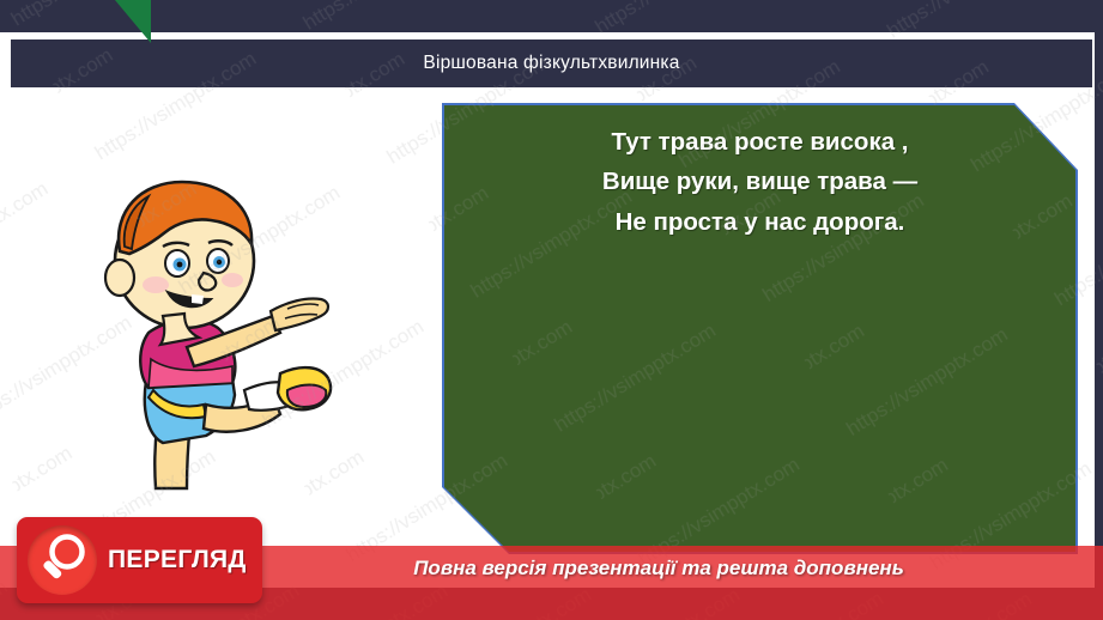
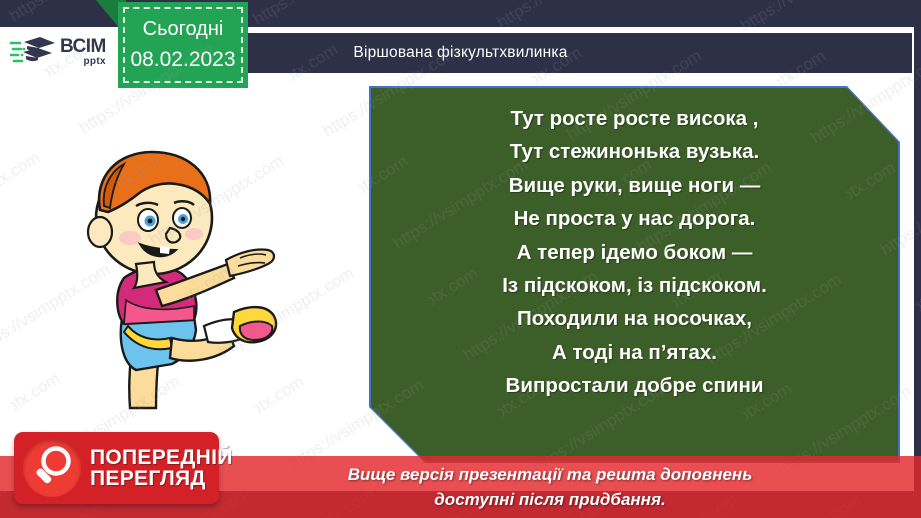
  Віршована фізкультхвилинка
+ ВСІМ
+ pptx
+ Сьогодні
+ 08.02.2023
- Тут трава росте висока ,
+ Тут росте росте висока ,
+ Тут стежинонька вузька.
- Вище руки, вище трава —
+ Вище руки, вище ноги —
  Не проста у нас дорога.
+ А тепер ідемо боком —
+ Із підскоком, із підскоком.
+ Походили на носочках,
+ А тоді на п’ятах.
+ Випростали добре спини
- Повна версія презентації та решта доповнень
+ Вище версія презентації та решта доповнень
+ доступні після придбання.
+ ПОПЕРЕДНІЙ
  ПЕРЕГЛЯД
